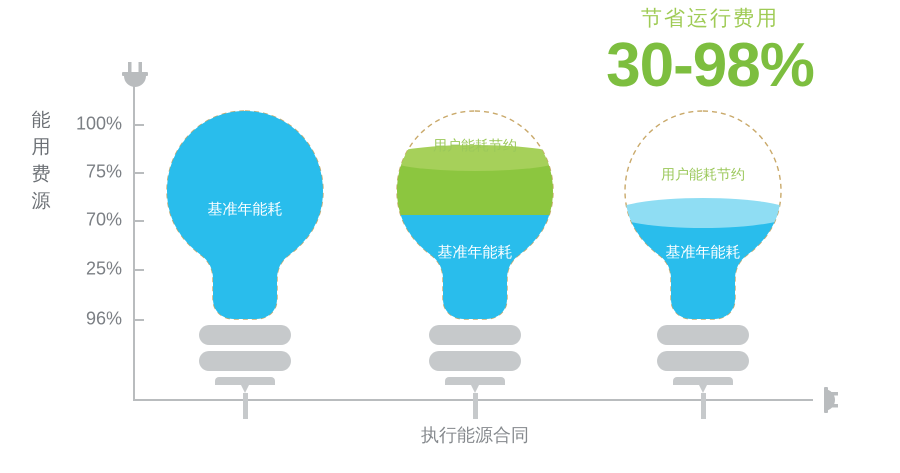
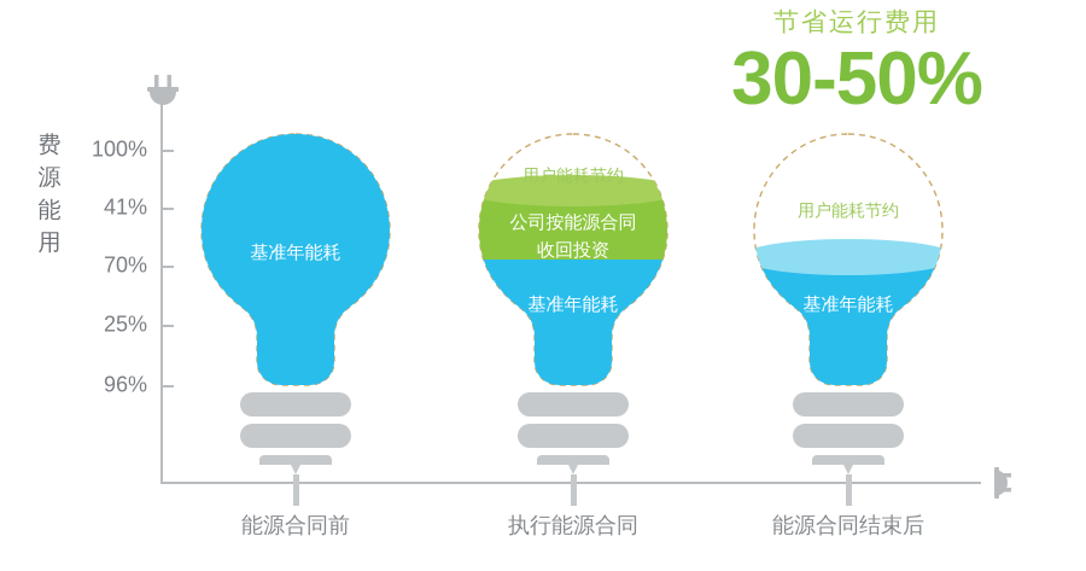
  节省运行费用
- 30-98%
+ 30-50%
- 能
+ 费
- 用
+ 源
- 费
+ 能
- 源
+ 用
  100%
- 75%
+ 41%
  70%
  25%
  96%
  基准年能耗
  用户能耗节约
+ 公司按能源合同
+ 收回投资
  基准年能耗
  用户能耗节约
  基准年能耗
+ 能源合同前
  执行能源合同
+ 能源合同结束后
